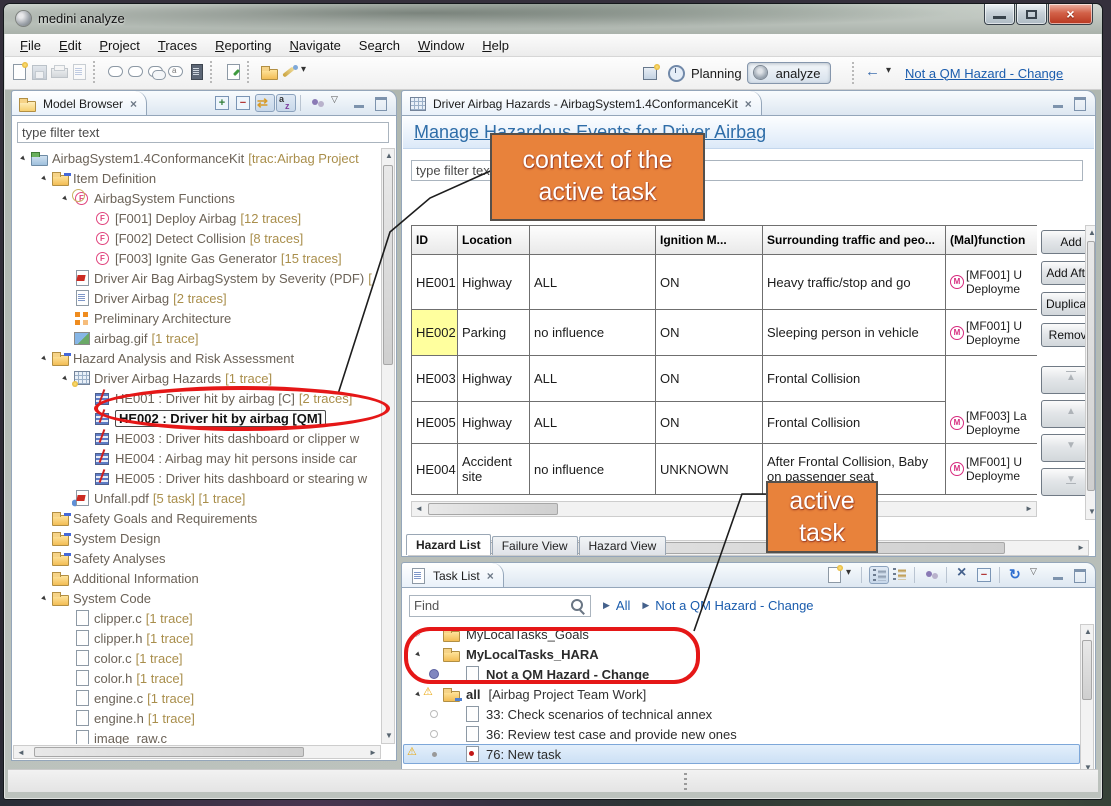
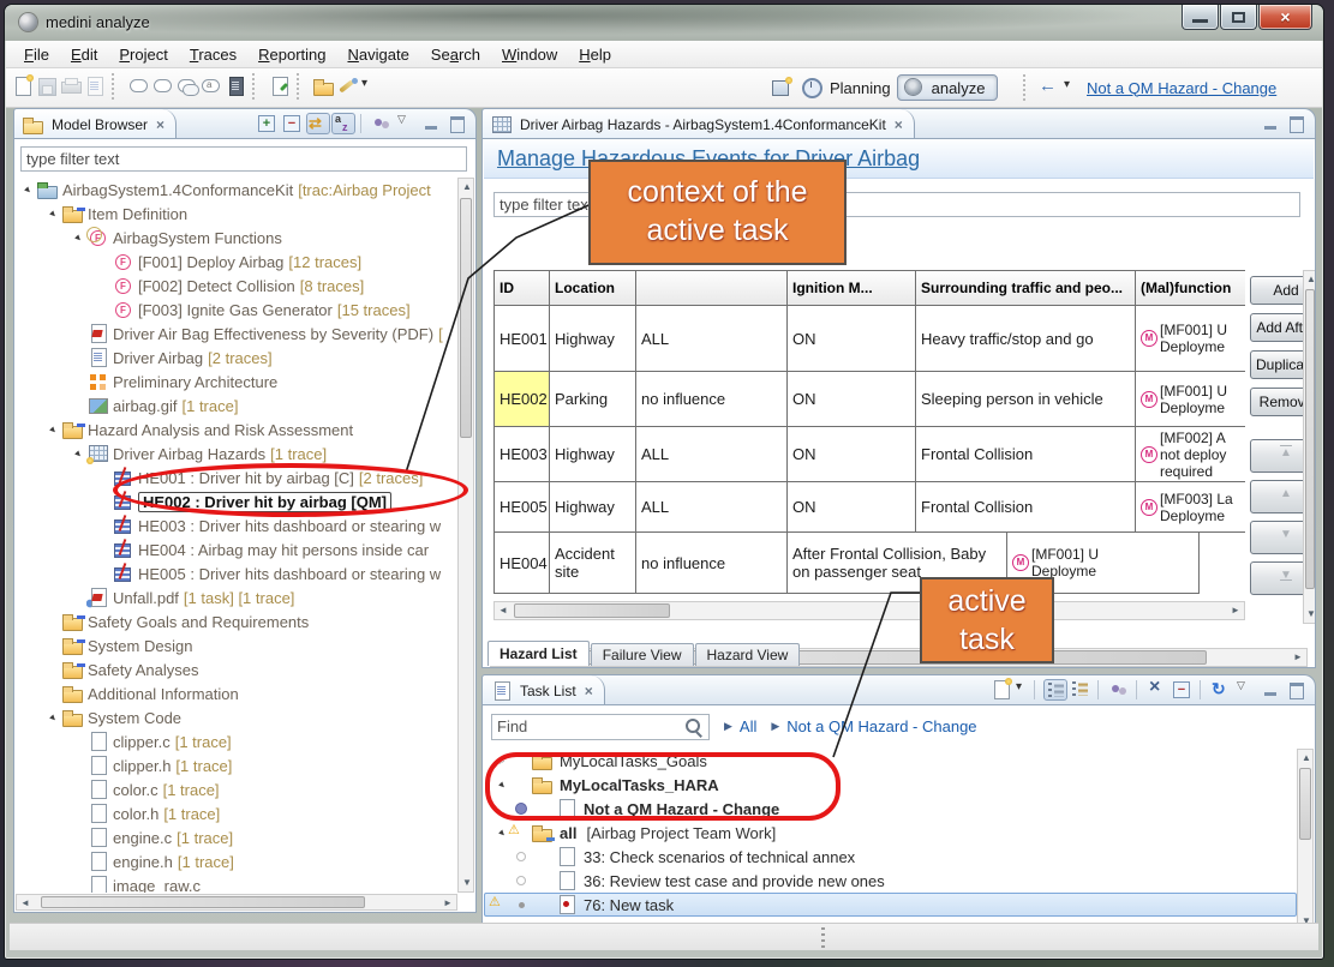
  medini analyze
  ×
  File
  Edit
  Project
  Traces
  Reporting
  Navigate
  Search
  Window
  Help
  Planning
  analyze
  Not a QM Hazard - Change
  Model Browser
  ×
  type filter text
  AirbagSystem1.4ConformanceKit
  [trac:Airbag Project
  Item Definition
  AirbagSystem Functions
  [F001] Deploy Airbag
  [12 traces]
  [F002] Detect Collision
  [8 traces]
  [F003] Ignite Gas Generator
  [15 traces]
- Driver Air Bag AirbagSystem by Severity (PDF)
+ Driver Air Bag Effectiveness by Severity (PDF)
  [
  Driver Airbag
  [2 traces]
  Preliminary Architecture
  airbag.gif
  [1 trace]
  Hazard Analysis and Risk Assessment
  Driver Airbag Hazards
  [1 trace]
  HE001 : Driver hit by airbag [C]
  [2 traces]
  HE002 : Driver hit by airbag [QM]
- HE003 : Driver hits dashboard or clipper w
+ HE003 : Driver hits dashboard or stearing w
  HE004 : Airbag may hit persons inside car
  HE005 : Driver hits dashboard or stearing w
  Unfall.pdf
- [5 task] [1 trace]
+ [1 task] [1 trace]
  Safety Goals and Requirements
  System Design
  Safety Analyses
  Additional Information
  System Code
  clipper.c
  [1 trace]
  clipper.h
  [1 trace]
  color.c
  [1 trace]
  color.h
  [1 trace]
  engine.c
  [1 trace]
  engine.h
  [1 trace]
  image_raw.c
  ▲
  ▼
  ◄
  ►
  Driver Airbag Hazards - AirbagSystem1.4ConformanceKit
  ×
  Manage Hazardous Events for Driver Airbag
  type filter tex
  ID
  Location
  Ignition M...
  Surrounding traffic and peo...
  (Mal)function
  HE001
  Highway
  ALL
  ON
  Heavy traffic/stop and go
  [MF001] U
  Deployme
  HE002
  Parking
  no influence
  ON
  Sleeping person in vehicle
  [MF001] U
  Deployme
  HE003
  Highway
  ALL
  ON
  Frontal Collision
+ [MF002] A
+ not deploy
+ required
  HE005
  Highway
  ALL
  ON
  Frontal Collision
  [MF003] La
  Deployme
  HE004
  Accident site
  no influence
- UNKNOWN
  After Frontal Collision, Baby on passenger seat
  [MF001] U
  Deployme
  Add
  Add Aft
  Duplica
  Remov
  ▲
  ▲
  ▼
  ▼
  ▲
  ▼
  ◄
  ►
  ►
  Hazard List
  Failure View
  Hazard View
  Task List
  ×
  Find
  ▶
  All
  ▶
  Not a QM Hazard - Change
  MyLocalTasks_Goals
  MyLocalTasks_HARA
  Not a QM Hazard - Change
  all
  [Airbag Project Team Work]
  33: Check scenarios of technical annex
  36: Review test case and provide new ones
  76: New task
  ▲
  ▼
  context of the
  active task
  active
  task
